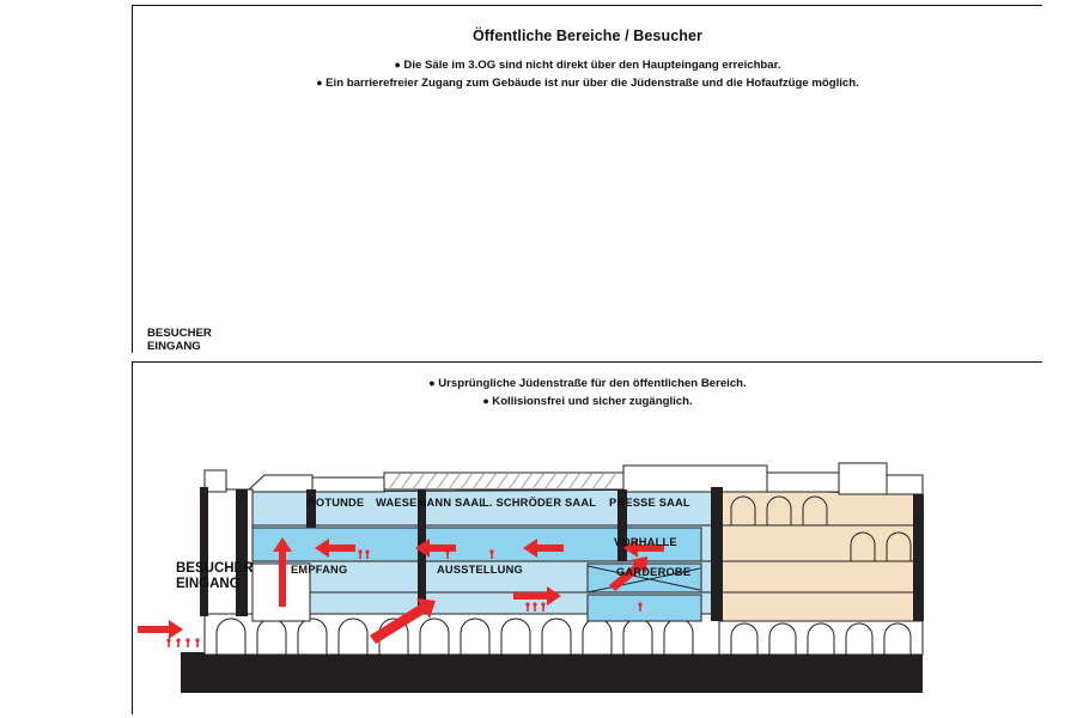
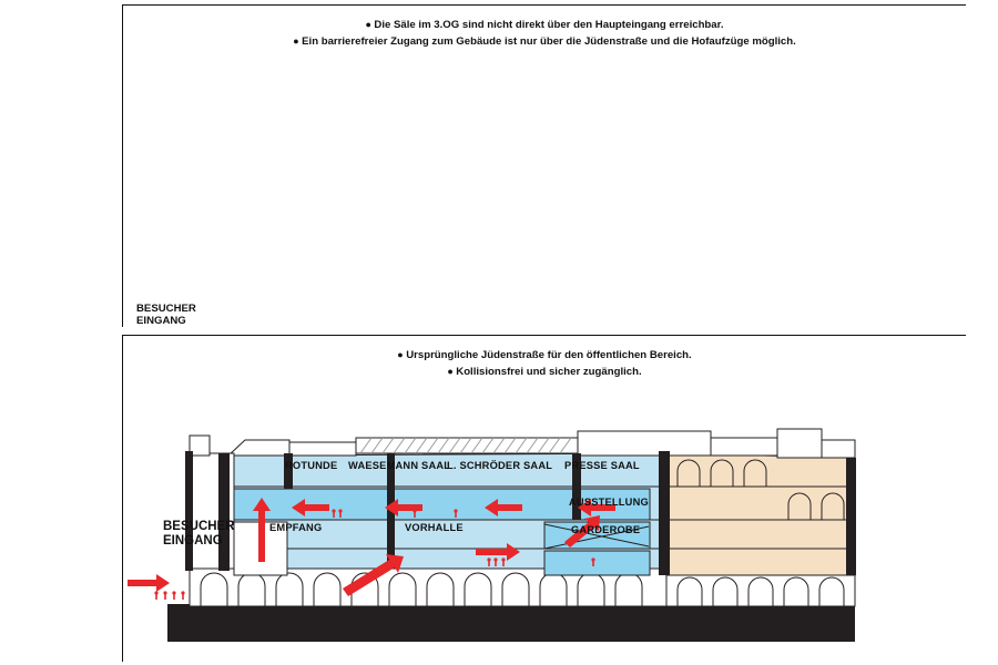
- Öffentliche Bereiche / Besucher
  ● Die Säle im 3.OG sind nicht direkt über den Haupteingang erreichbar.
  ● Ein barrierefreier Zugang zum Gebäude ist nur über die Jüdenstraße und die Hofaufzüge möglich.
  BESUCHER
  EINGANG
  ● Ursprüngliche Jüdenstraße für den öffentlichen Bereich.
  ● Kollisionsfrei und sicher zugänglich.
  ROTUNDE
  WAESEMANN SAAL
  L. SCHRÖDER SAAL
  PRESSE SAAL
- VORHALLE
+ AUSSTELLUNG
  GARDEROBE
  EMPFANG
- AUSSTELLUNG
+ VORHALLE
  BESUCHER
  EINGANG
